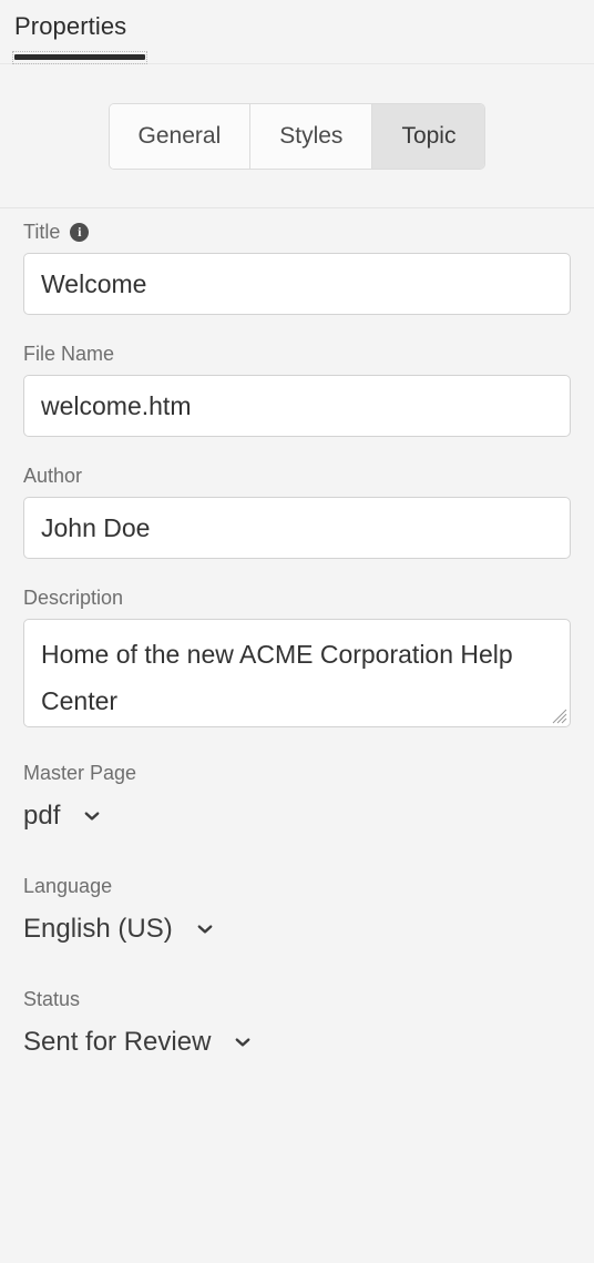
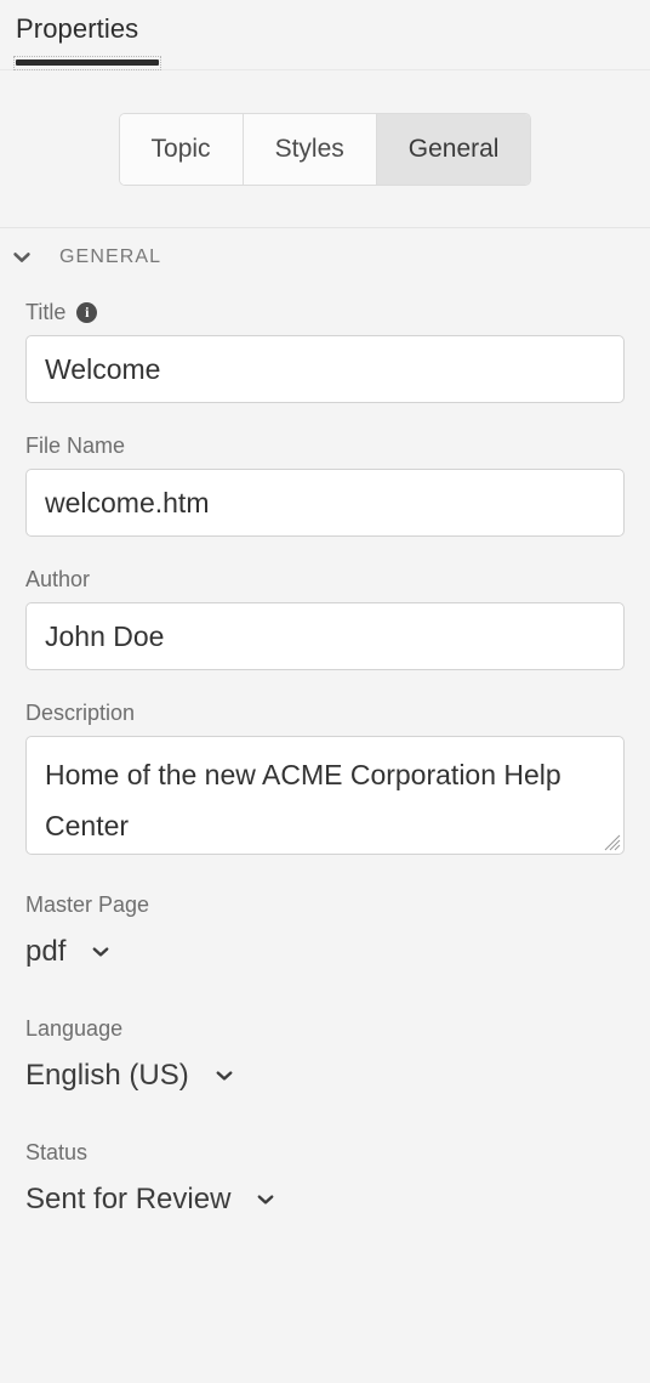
  Properties
- General
+ Topic
  Styles
- Topic
+ General
+ GENERAL
  Title
  i
  Welcome
  File Name
  welcome.htm
  Author
  John Doe
  Description
  Master Page
  pdf
  Language
  English (US)
  Status
  Sent for Review
